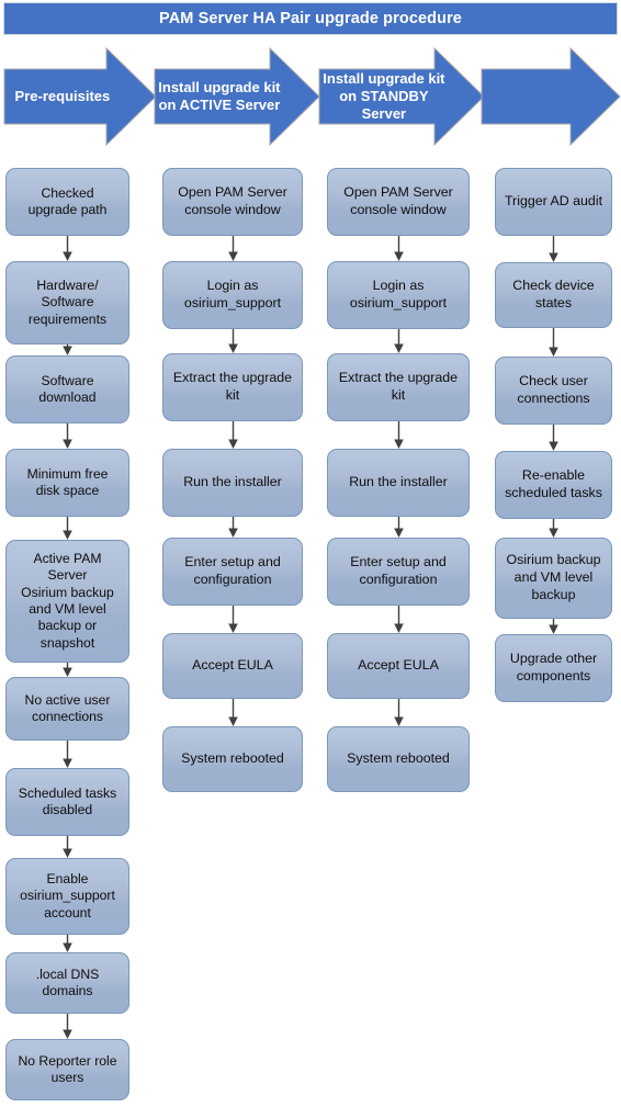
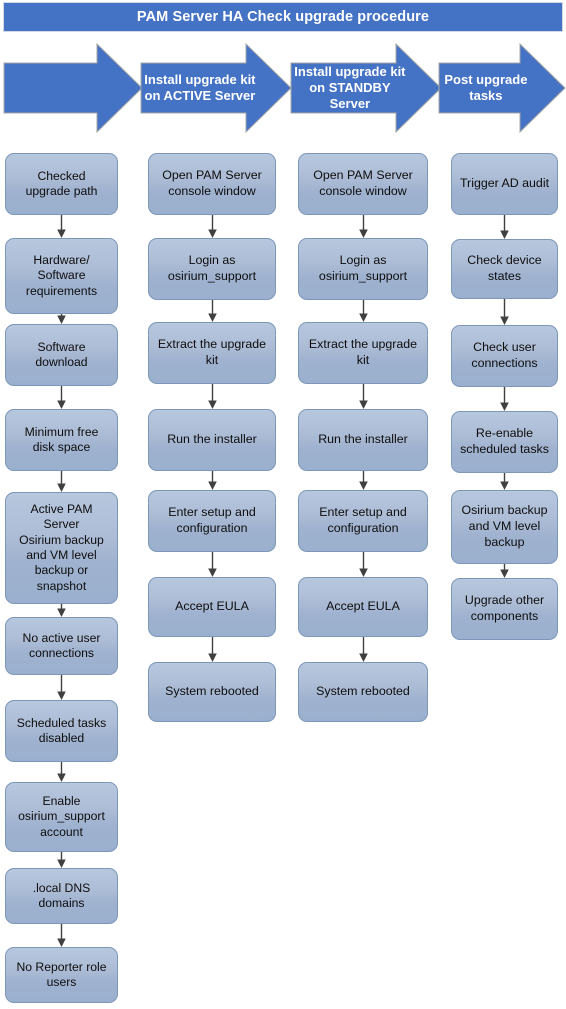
- PAM Server HA Pair upgrade procedure
+ PAM Server HA Check upgrade procedure
- Pre-requisites
  Install upgrade kit
  on ACTIVE Server
  Install upgrade kit
  on STANDBY
  Server
+ Post upgrade
+ tasks
  Checked
  upgrade path
  Hardware/
  Software
  requirements
  Software
  download
  Minimum free
  disk space
  Active PAM
  Server
  Osirium backup
  and VM level
  backup or
  snapshot
  No active user
  connections
  Scheduled tasks
  disabled
  Enable
  osirium_support
  account
  .local DNS
  domains
  No Reporter role
  users
  Open PAM Server
  console window
  Login as
  osirium_support
  Extract the upgrade
  kit
  Run the installer
  Enter setup and
  configuration
  Accept EULA
  System rebooted
  Open PAM Server
  console window
  Login as
  osirium_support
  Extract the upgrade
  kit
  Run the installer
  Enter setup and
  configuration
  Accept EULA
  System rebooted
  Trigger AD audit
  Check device
  states
  Check user
  connections
  Re-enable
  scheduled tasks
  Osirium backup
  and VM level
  backup
  Upgrade other
  components
